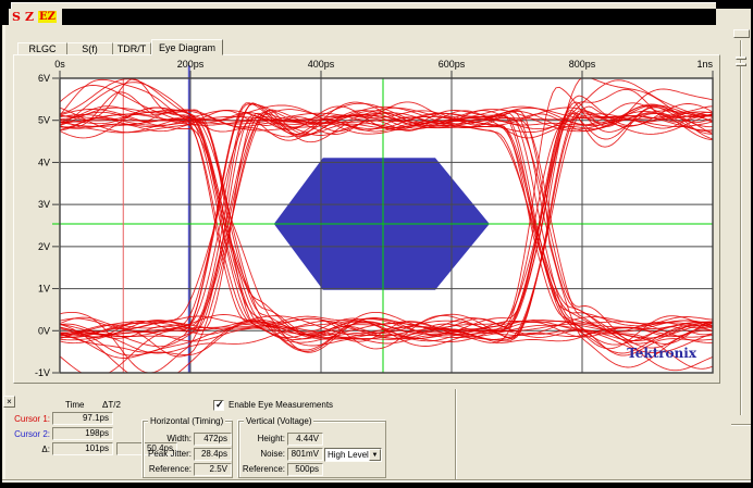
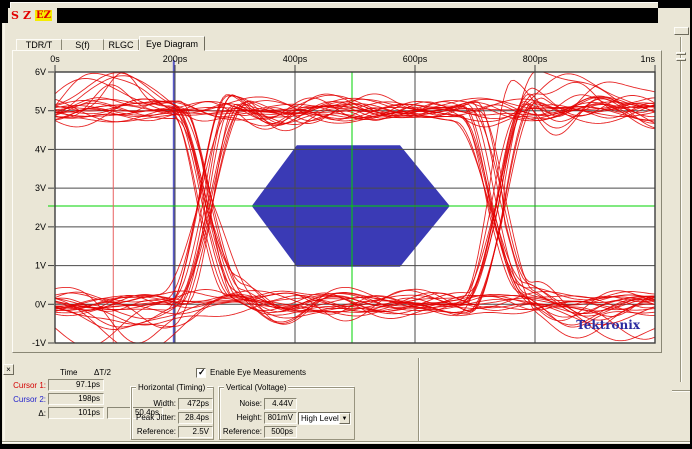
  S
  Z
  EZ
- RLGC
+ TDR/T
  S(f)
- TDR/T
+ RLGC
  Eye Diagram
  0s
  200ps
  400ps
  600ps
  800ps
  1ns
  6V
  5V
  4V
  3V
  2V
  1V
  0V
  -1V
  Tektronix
  ×
  Time
  ΔT/2
  Cursor 1:
  97.1ps
  Cursor 2:
  198ps
  Δ:
  101ps
  50.4ps
  ✓
  Enable Eye Measurements
  Horizontal (Timing)
  Width:
  472ps
  Peak Jitter:
  28.4ps
  Reference:
  2.5V
  Vertical (Voltage)
  High Level
- Height:
+ Noise:
  4.44V
- Noise:
+ Height:
  801mV
  Reference:
  500ps
